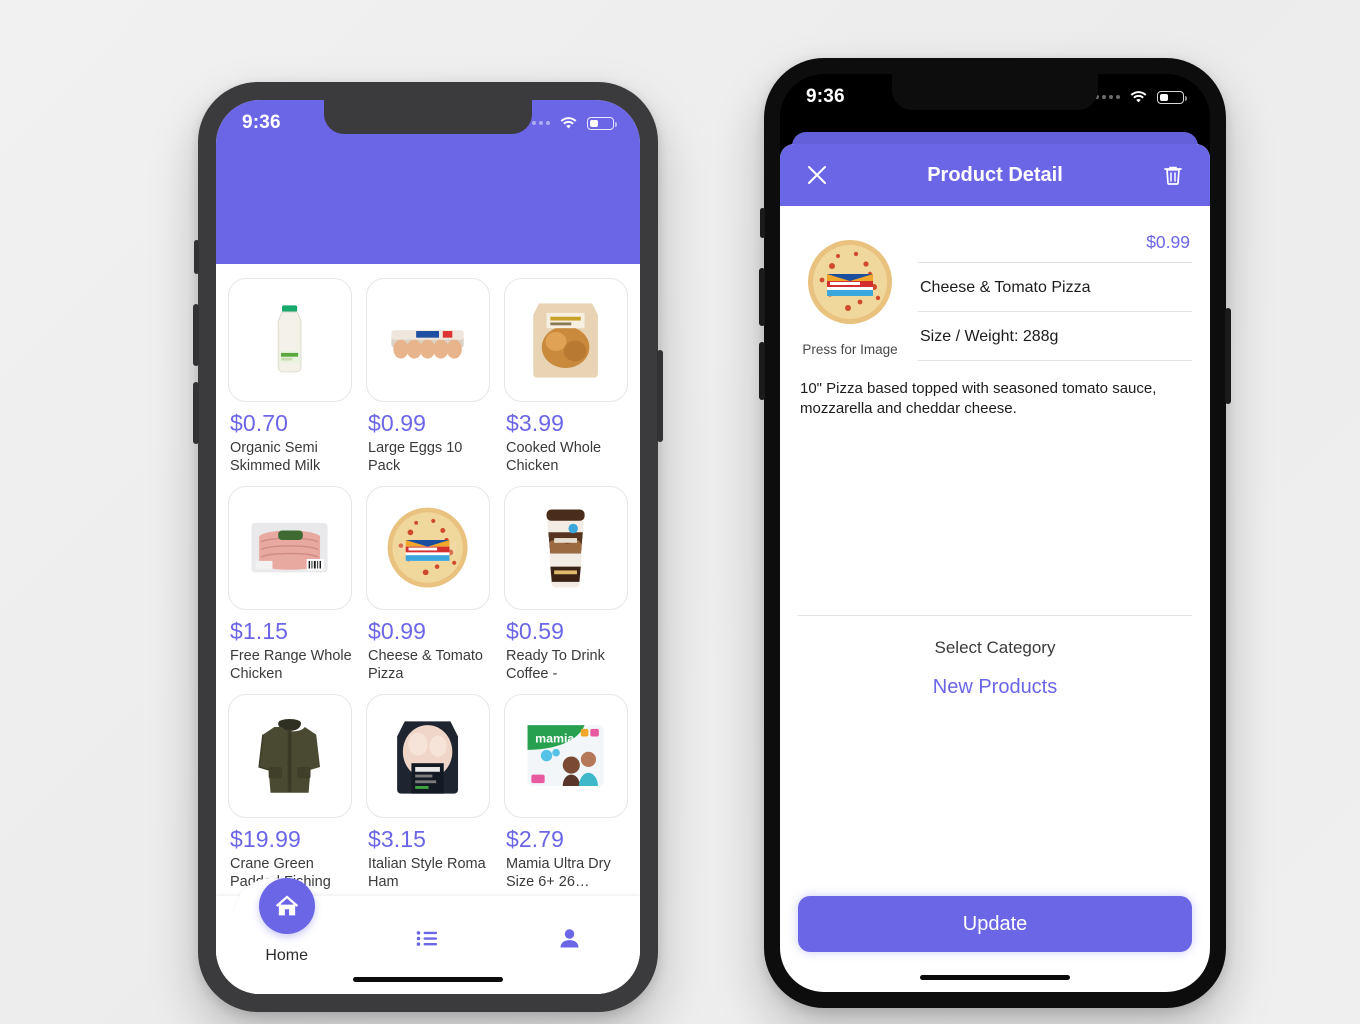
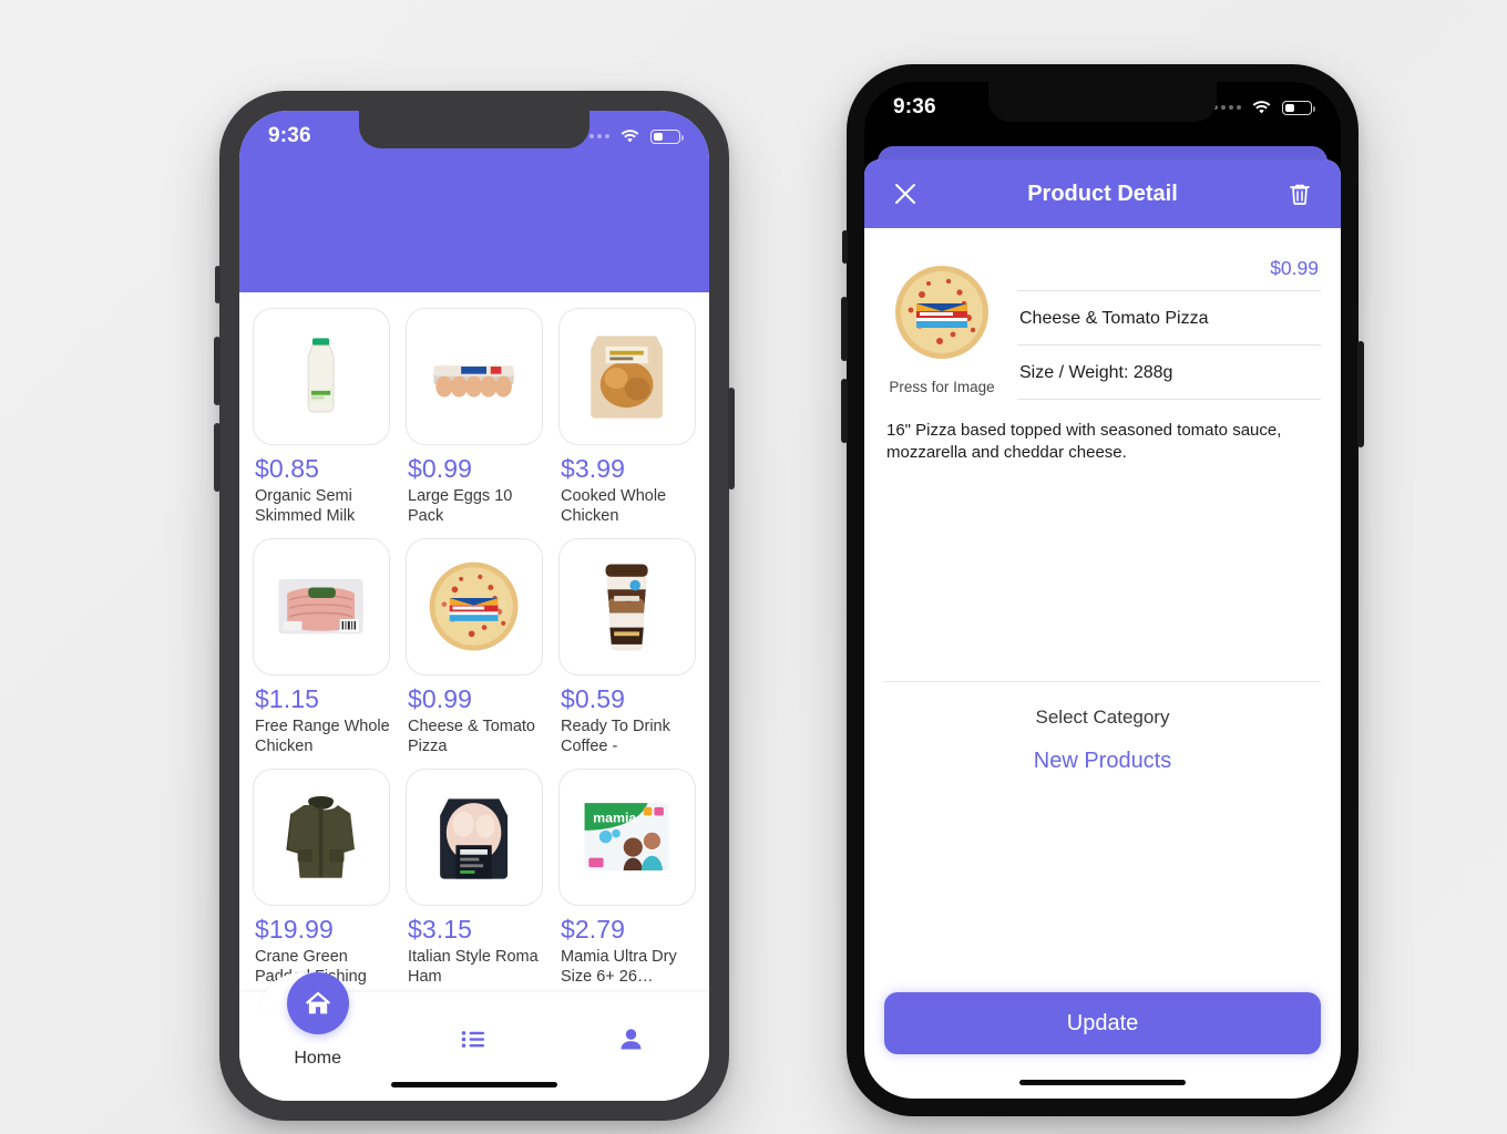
  9:36
- $0.70
+ $0.85
  Organic Semi Skimmed Milk
  $0.99
  Large Eggs 10 Pack
  $3.99
  Cooked Whole Chicken
  $1.15
  Free Range Whole Chicken
  $0.99
  Cheese & Tomato Pizza
  $0.59
  Ready To Drink Coffee -
  $19.99
  Crane Green Padhing
  $3.15
  Italian Style Roma Ham
  mamia
  $2.79
  Mamia Ultra Dry Size 6+ 26
  Home
  9:36
  Product Detail
  Press for Image
  $0.99
  Cheese & Tomato Pizza
  Size / Weight: 288g
- 10" Pizza based topped with seasoned tomato sauce, mozzarella and cheddar cheese.
+ 16" Pizza based topped with seasoned tomato sauce, mozzarella and cheddar cheese.
  Select Category
  New Products
  Update
